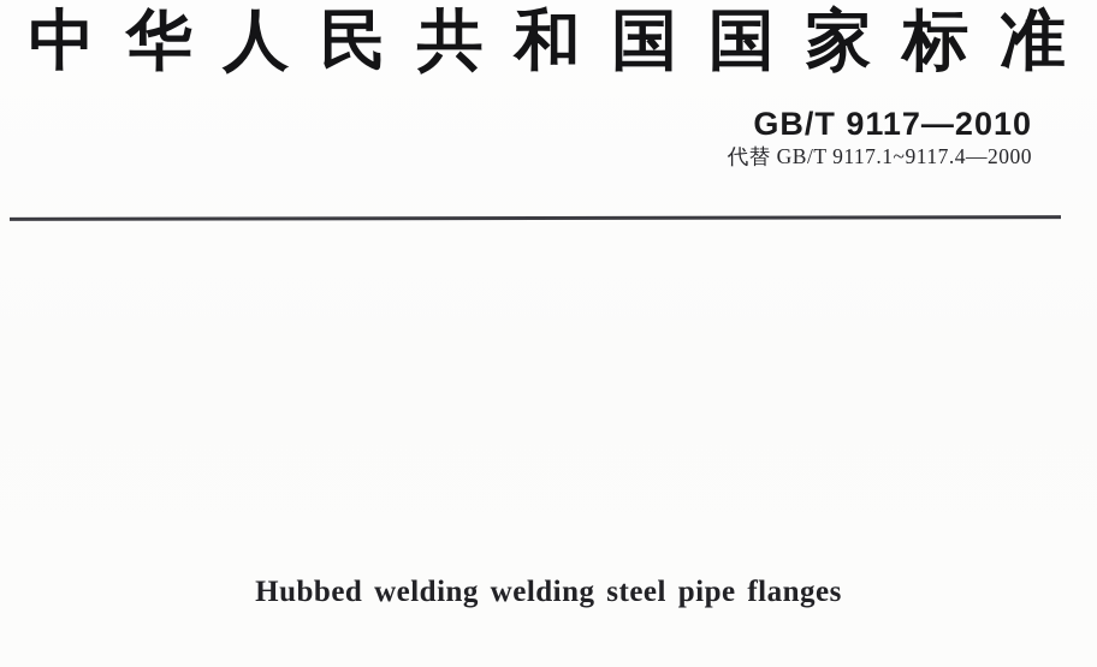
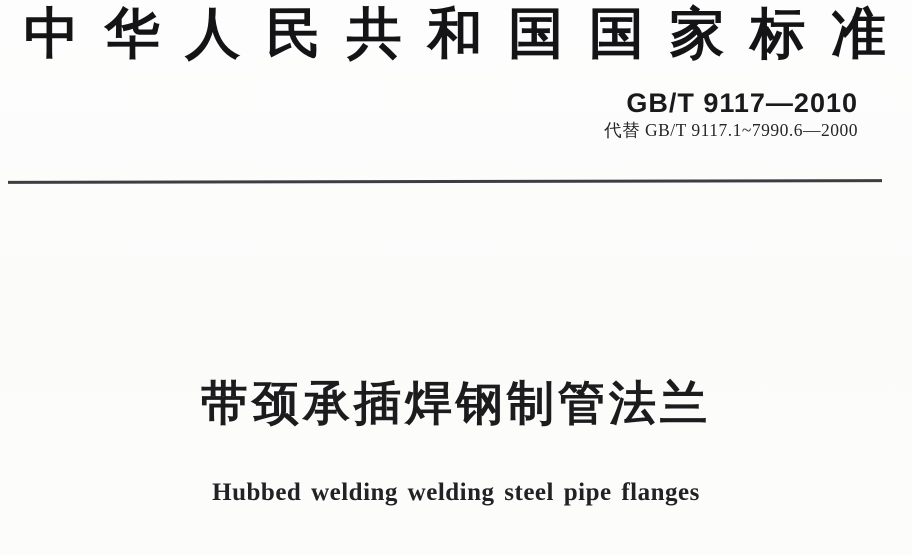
  中华人民共和国国家标准
  GB/T 9117—2010
- 代替 GB/T 9117.1~9117.4—2000
+ 代替 GB/T 9117.1~7990.6—2000
+ 带颈承插焊钢制管法兰
  Hubbed welding welding steel pipe flanges
